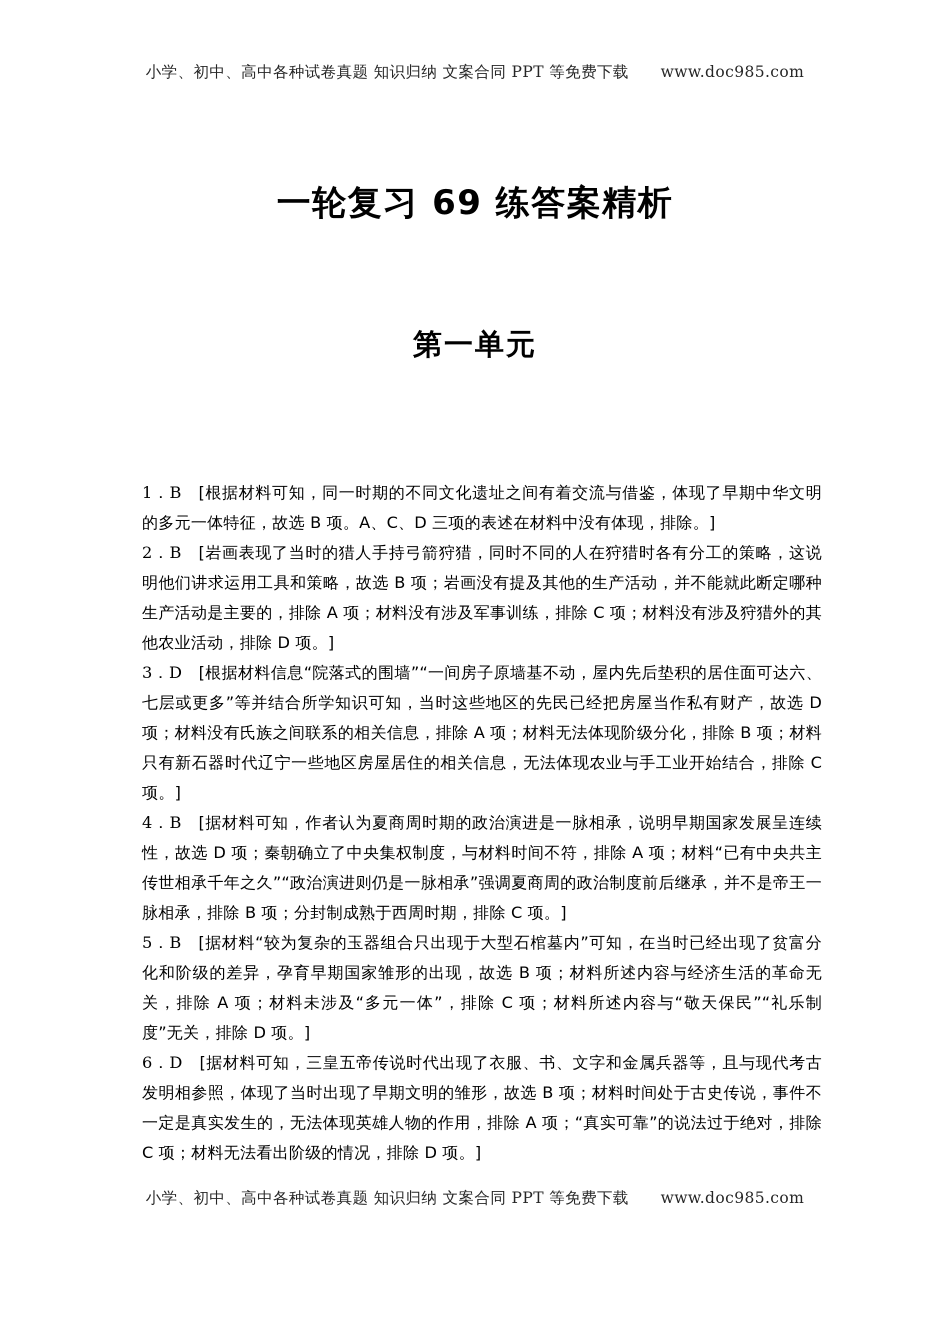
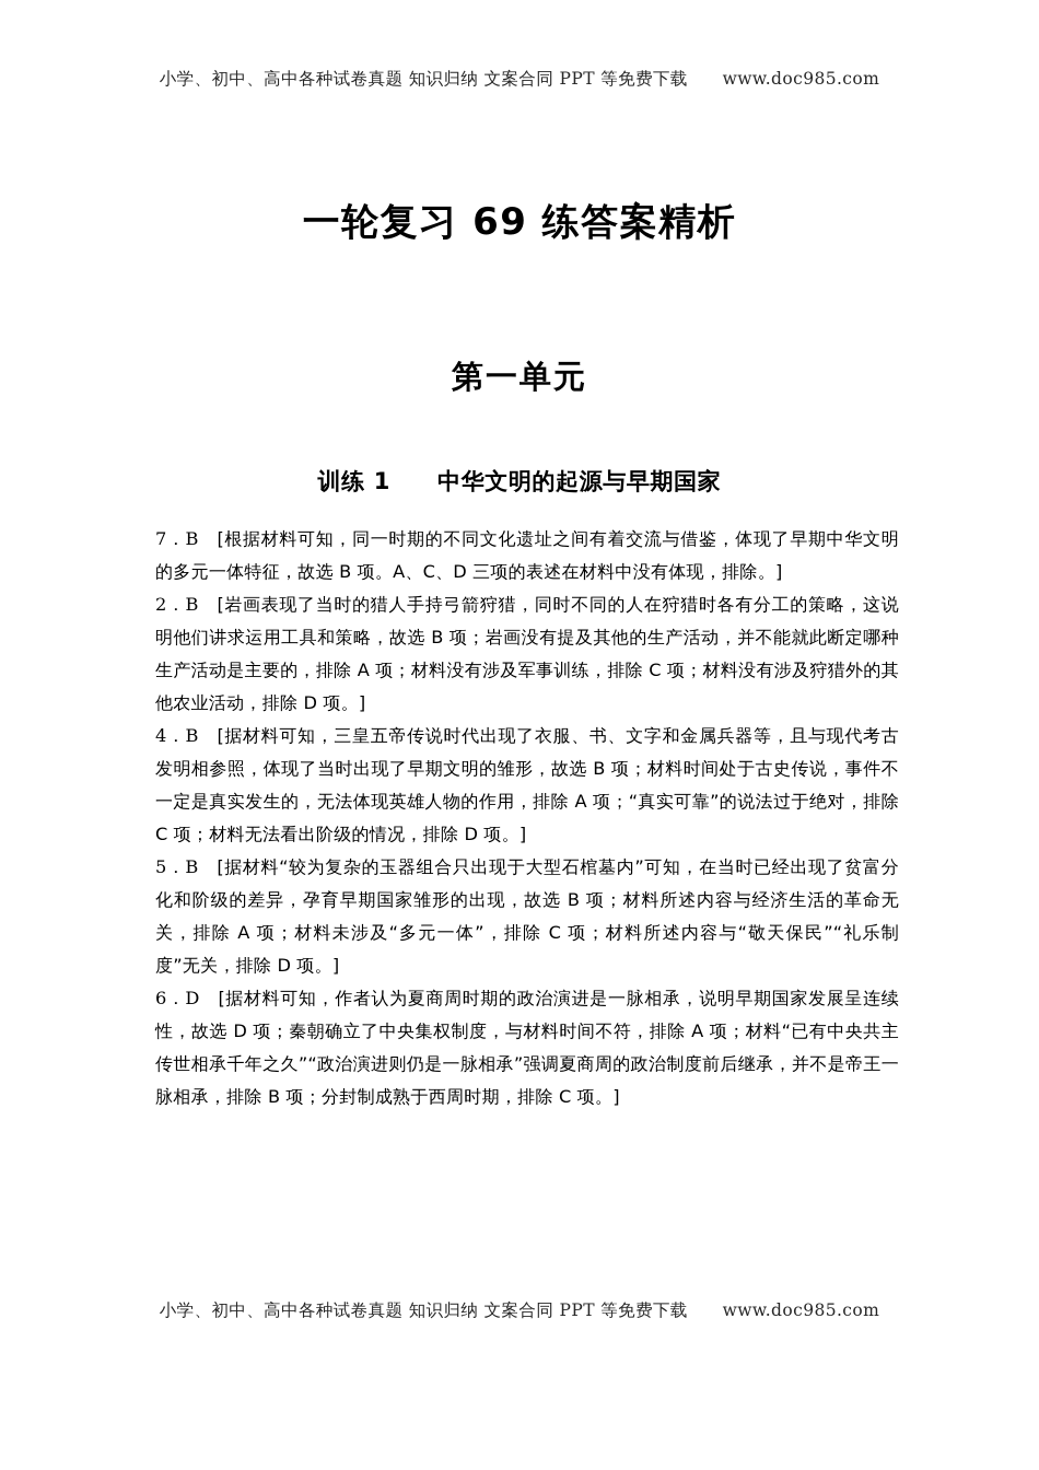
  小学、初中、高中各种试卷真题 知识归纳 文案合同 PPT 等免费下载 www.doc985.com
  一轮复习 69 练答案精析
  第一单元
+ 训练 1 中华文明的起源与早期国家
- 1．B [根据材料可知，同一时期的不同文化遗址之间有着交流与借鉴，体现了早期中华文明的多元一体特征，故选 B 项。A、C、D 三项的表述在材料中没有体现，排除。]
+ 7．B [根据材料可知，同一时期的不同文化遗址之间有着交流与借鉴，体现了早期中华文明的多元一体特征，故选 B 项。A、C、D 三项的表述在材料中没有体现，排除。]
  2．B [岩画表现了当时的猎人手持弓箭狩猎，同时不同的人在狩猎时各有分工的策略，这说明他们讲求运用工具和策略，故选 B 项；岩画没有提及其他的生产活动，并不能就此断定哪种生产活动是主要的，排除 A 项；材料没有涉及军事训练，排除 C 项；材料没有涉及狩猎外的其他农业活动，排除 D 项。]
- 3．D [根据材料信息“院落式的围墙”“一间房子原墙基不动，屋内先后垫积的居住面可达六、七层或更多”等并结合所学知识可知，当时这些地区的先民已经把房屋当作私有财产，故选 D 项；材料没有氏族之间联系的相关信息，排除 A 项；材料无法体现阶级分化，排除 B 项；材料只有新石器时代辽宁一些地区房屋居住的相关信息，无法体现农业与手工业开始结合，排除 C 项。]
- 4．B [据材料可知，作者认为夏商周时期的政治演进是一脉相承，说明早期国家发展呈连续性，故选 D 项；秦朝确立了中央集权制度，与材料时间不符，排除 A 项；材料“已有中央共主传世相承千年之久”“政治演进则仍是一脉相承”强调夏商周的政治制度前后继承，并不是帝王一脉相承，排除 B 项；分封制成熟于西周时期，排除 C 项。]
+ 4．B [据材料可知，三皇五帝传说时代出现了衣服、书、文字和金属兵器等，且与现代考古发明相参照，体现了当时出现了早期文明的雏形，故选 B 项；材料时间处于古史传说，事件不一定是真实发生的，无法体现英雄人物的作用，排除 A 项；“真实可靠”的说法过于绝对，排除 C 项；材料无法看出阶级的情况，排除 D 项。]
  5．B [据材料“较为复杂的玉器组合只出现于大型石棺墓内”可知，在当时已经出现了贫富分化和阶级的差异，孕育早期国家雏形的出现，故选 B 项；材料所述内容与经济生活的革命无关，排除 A 项；材料未涉及“多元一体”，排除 C 项；材料所述内容与“敬天保民”“礼乐制度”无关，排除 D 项。]
- 6．D [据材料可知，三皇五帝传说时代出现了衣服、书、文字和金属兵器等，且与现代考古发明相参照，体现了当时出现了早期文明的雏形，故选 B 项；材料时间处于古史传说，事件不一定是真实发生的，无法体现英雄人物的作用，排除 A 项；“真实可靠”的说法过于绝对，排除 C 项；材料无法看出阶级的情况，排除 D 项。]
+ 6．D [据材料可知，作者认为夏商周时期的政治演进是一脉相承，说明早期国家发展呈连续性，故选 D 项；秦朝确立了中央集权制度，与材料时间不符，排除 A 项；材料“已有中央共主传世相承千年之久”“政治演进则仍是一脉相承”强调夏商周的政治制度前后继承，并不是帝王一脉相承，排除 B 项；分封制成熟于西周时期，排除 C 项。]
  小学、初中、高中各种试卷真题 知识归纳 文案合同 PPT 等免费下载 www.doc985.com
